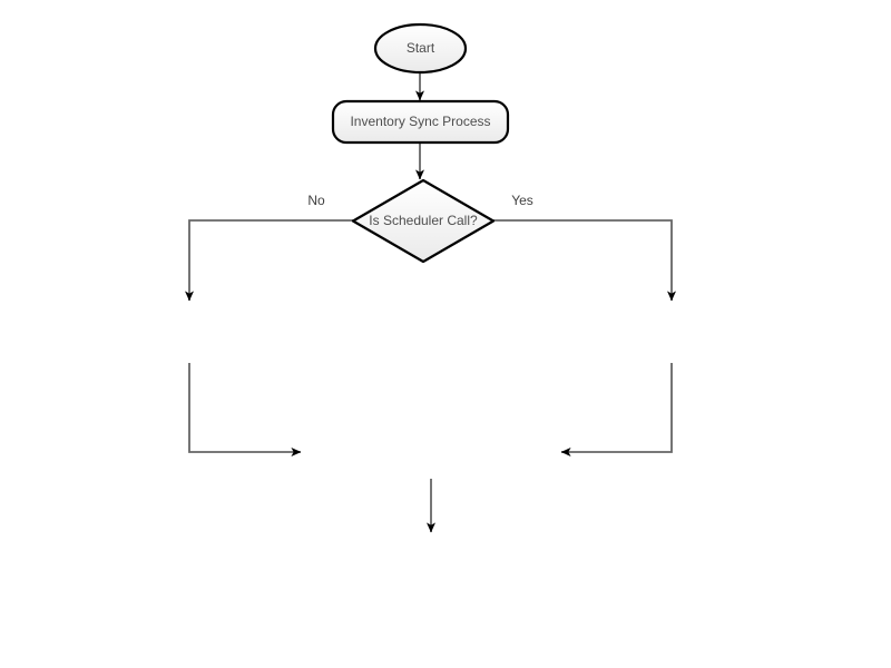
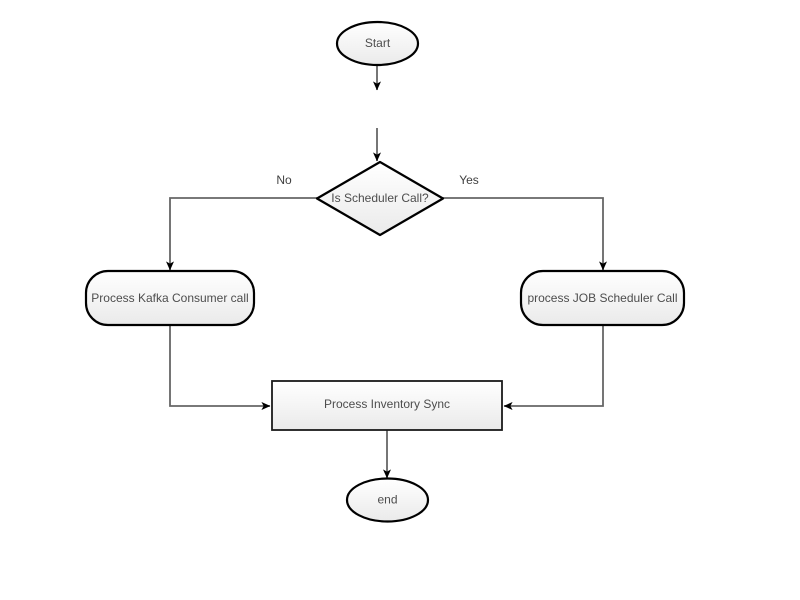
  Start
- Inventory Sync Process
  Is Scheduler Call?
  No
  Yes
+ Process Kafka Consumer call
+ process JOB Scheduler Call
+ Process Inventory Sync
+ end
